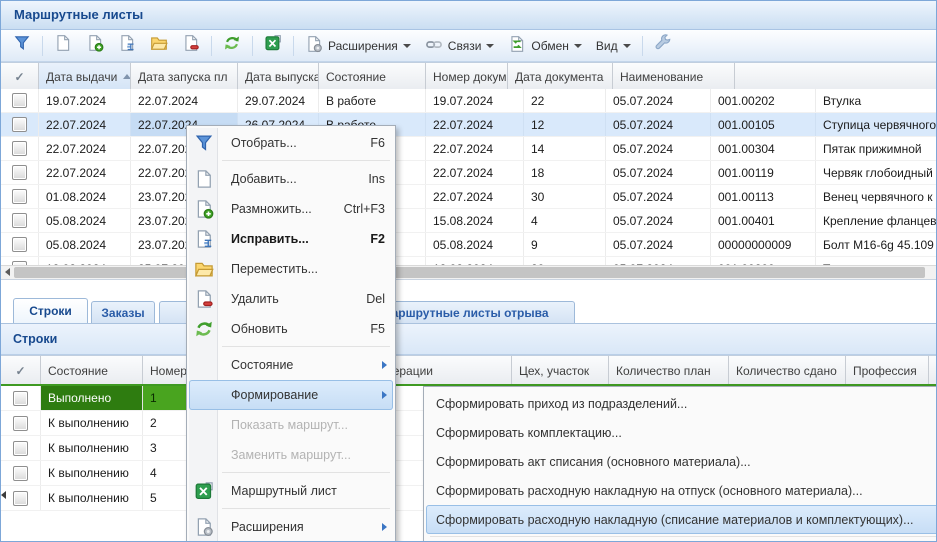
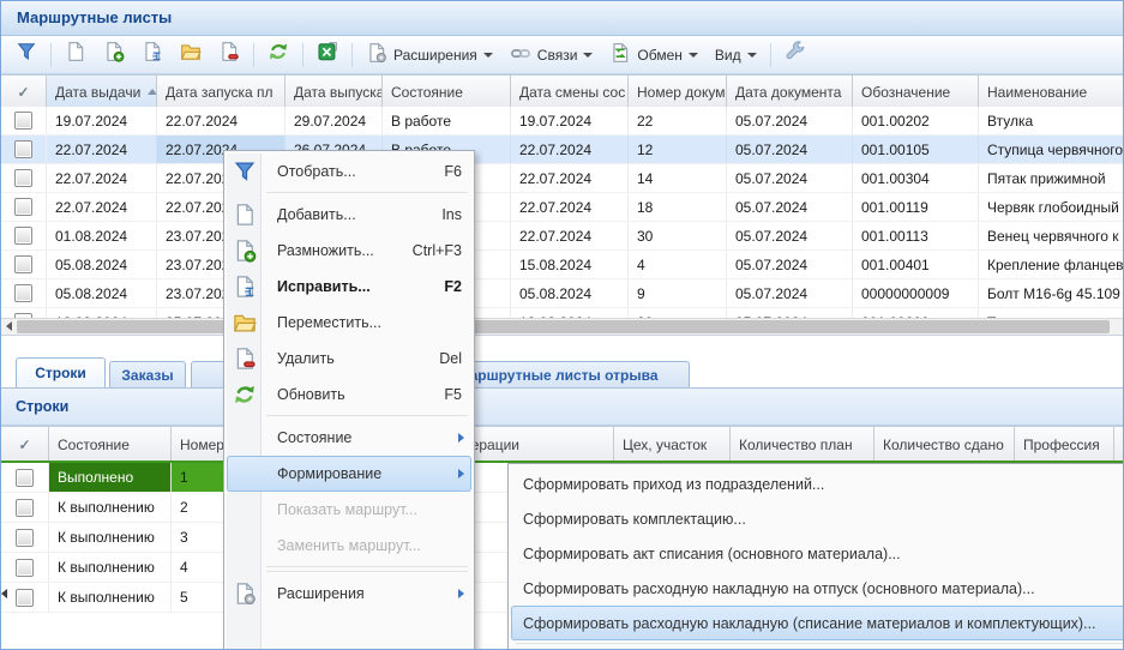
  Маршрутные листы
  Расширения
  Связи
  Обмен
  Вид
  ✓
  Дата выдачи
  Дата запуска пл
  Дата выпуска
  Состояние
+ Дата смены сос
  Номер докум
  Дата документа
+ Обозначение
  Наименование
  19.07.2024
  22.07.2024
  29.07.2024
  В работе
  19.07.2024
  22
  05.07.2024
  001.00202
  Втулка
  22.07.2024
  22.07.20
  22.07.2024
  12
  05.07.2024
  001.00105
  Ступица червячного
  22.07.2024
  22.07.20
  22.07.2024
  14
  05.07.2024
  001.00304
  Пятак прижимной
  22.07.2024
  22.07.20
  22.07.2024
  18
  05.07.2024
  001.00119
  Червяк глобоидный
  01.08.2024
  23.07.20
  22.07.2024
  30
  05.07.2024
  001.00113
  Венец червячного к
  05.08.2024
  23.07.20
  15.08.2024
  4
  05.07.2024
  001.00401
  Крепление фланцев
  05.08.2024
  23.07.20
  05.08.2024
  9
  05.07.2024
  00000000009
  Болт М16-6g 45.109
  Строки
  Заказы
  ршрутные листы отрыва
  Строки
  ✓
  Состояние
  Номер
  Цех, участок
  Количество план
  Количество сдано
  Профессия
  Выполнено
  1
  К выполнению
  2
  К выполнению
  3
  К выполнению
  4
  К выполнению
  5
  Отобрать...
  F6
  Добавить...
  Ins
  Размножить...
  Ctrl+F3
  Исправить...
  F2
  Переместить...
  Удалить
  Del
  Обновить
  F5
  Состояние
  Формирование
  Показать маршрут...
  Заменить маршрут...
- Маршрутный лист
  Расширения
  Сформировать приход из подразделений...
  Сформировать комплектацию...
  Сформировать акт списания (основного материала)...
  Сформировать расходную накладную на отпуск (основного материала)...
  Сформировать расходную накладную (списание материалов и комплектующих)...
